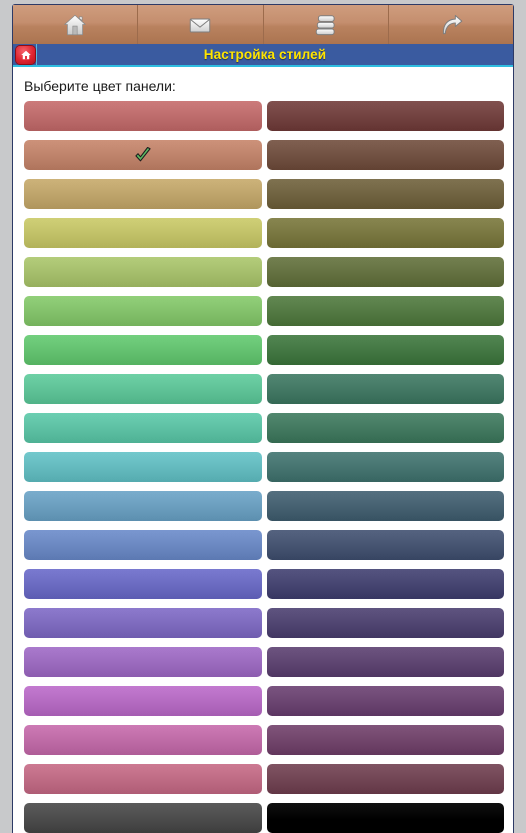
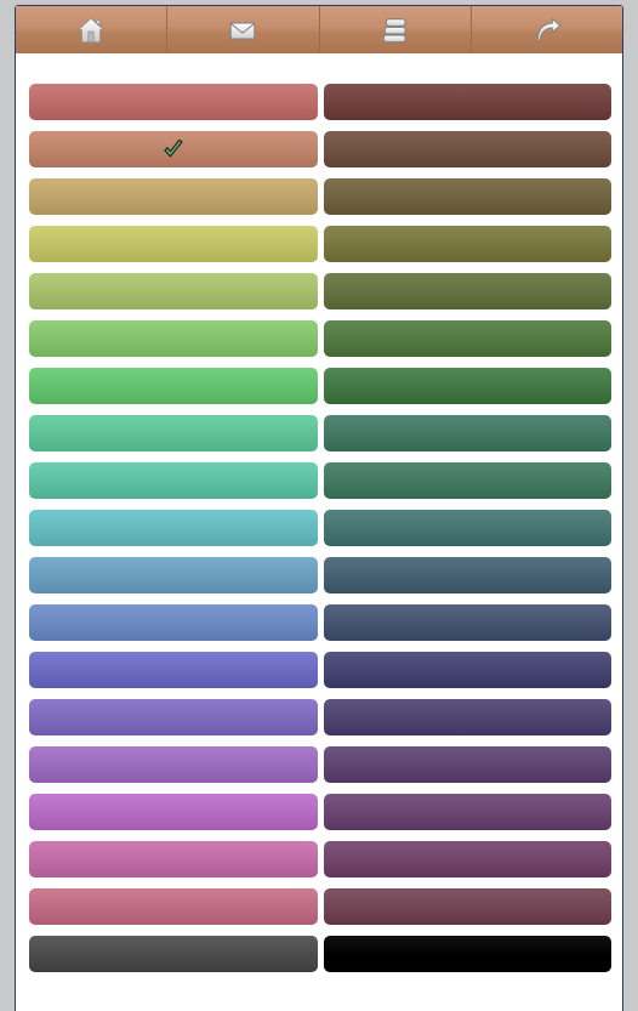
- Настройка стилей
- Выберите цвет панели:
